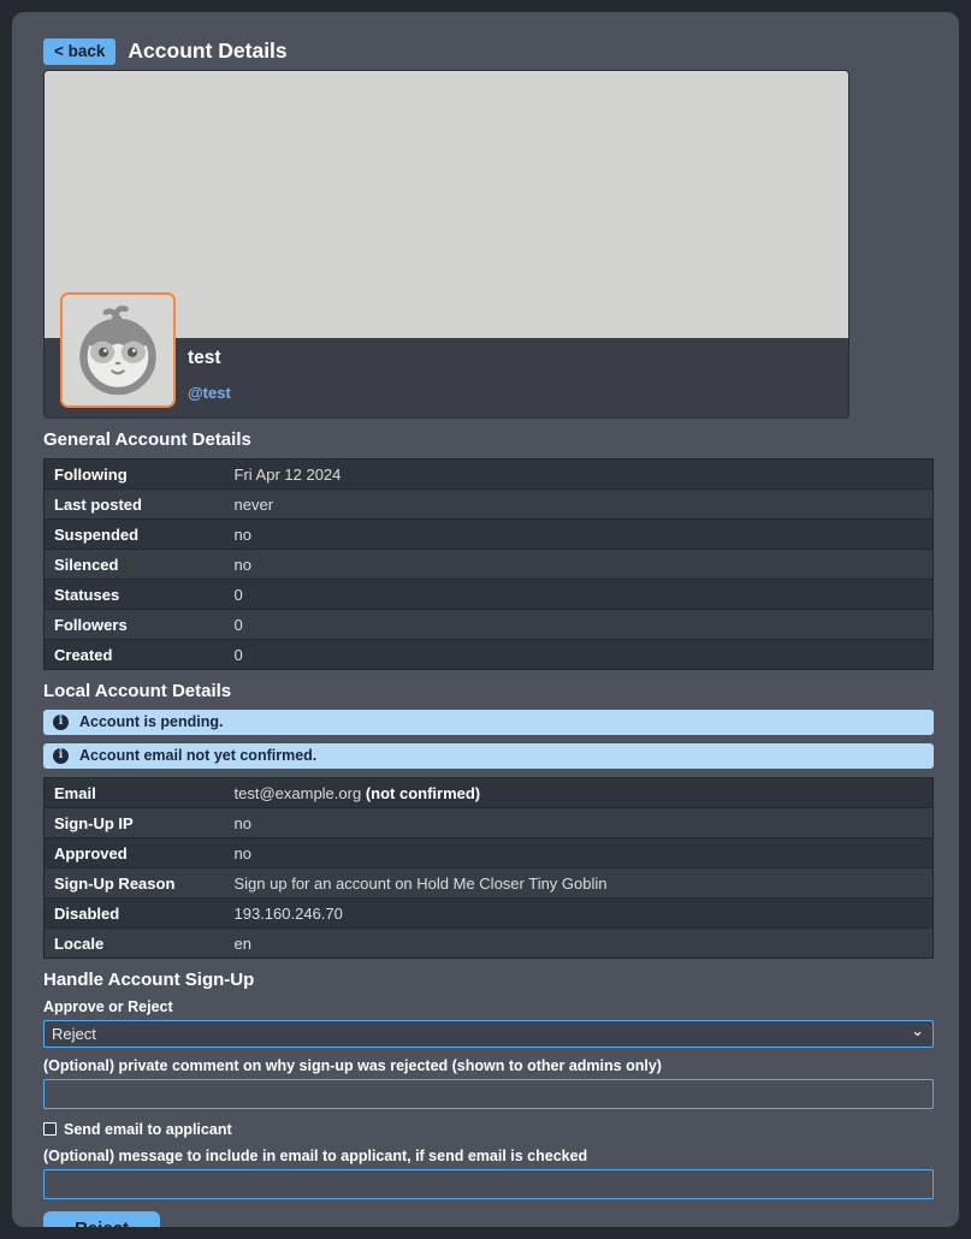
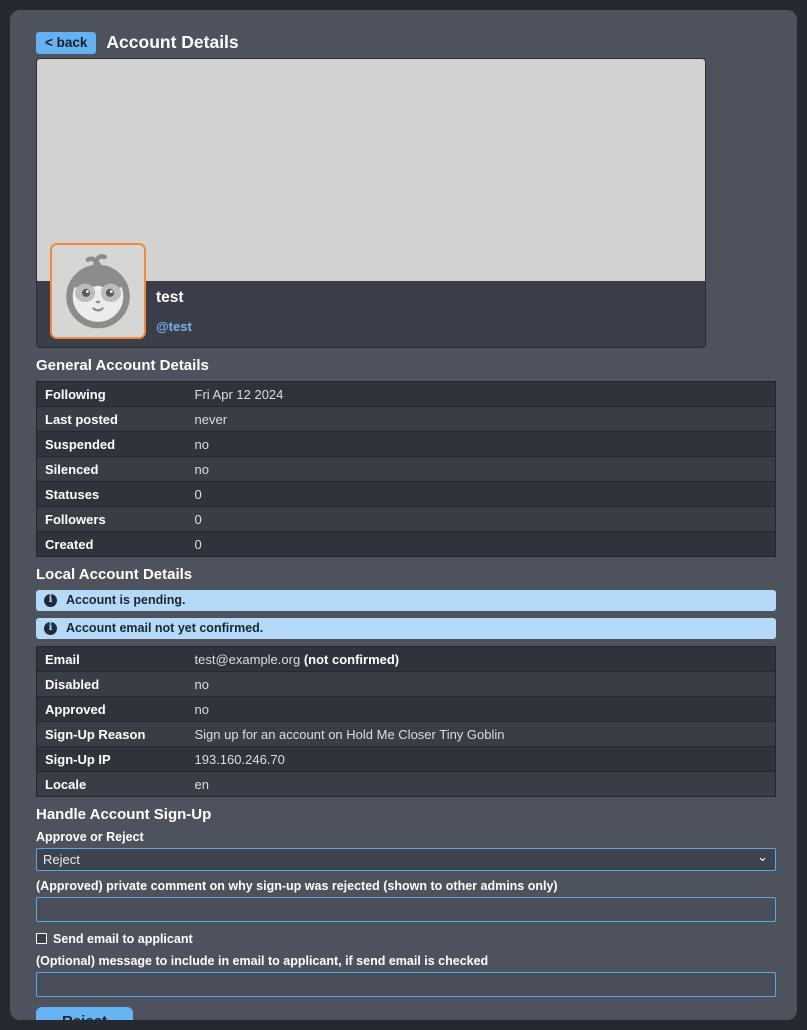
  < back
  Account Details
  test
  @test
  General Account Details
  Following	Fri Apr 12 2024
  Last posted	never
  Suspended	no
  Silenced	no
  Statuses	0
  Followers	0
  Created	0
  Local Account Details
  i
  Account is pending.
  i
  Account email not yet confirmed.
  Email	test@example.org (not confirmed)
- Sign-Up IP	no
+ Disabled	no
  Approved	no
  Sign-Up Reason	Sign up for an account on Hold Me Closer Tiny Goblin
- Disabled	193.160.246.70
+ Sign-Up IP	193.160.246.70
  Locale	en
  Handle Account Sign-Up
  Approve or Reject
  Reject
  ⌄
- (Optional) private comment on why sign-up was rejected (shown to other admins only)
+ (Approved) private comment on why sign-up was rejected (shown to other admins only)
  Send email to applicant
  (Optional) message to include in email to applicant, if send email is checked
